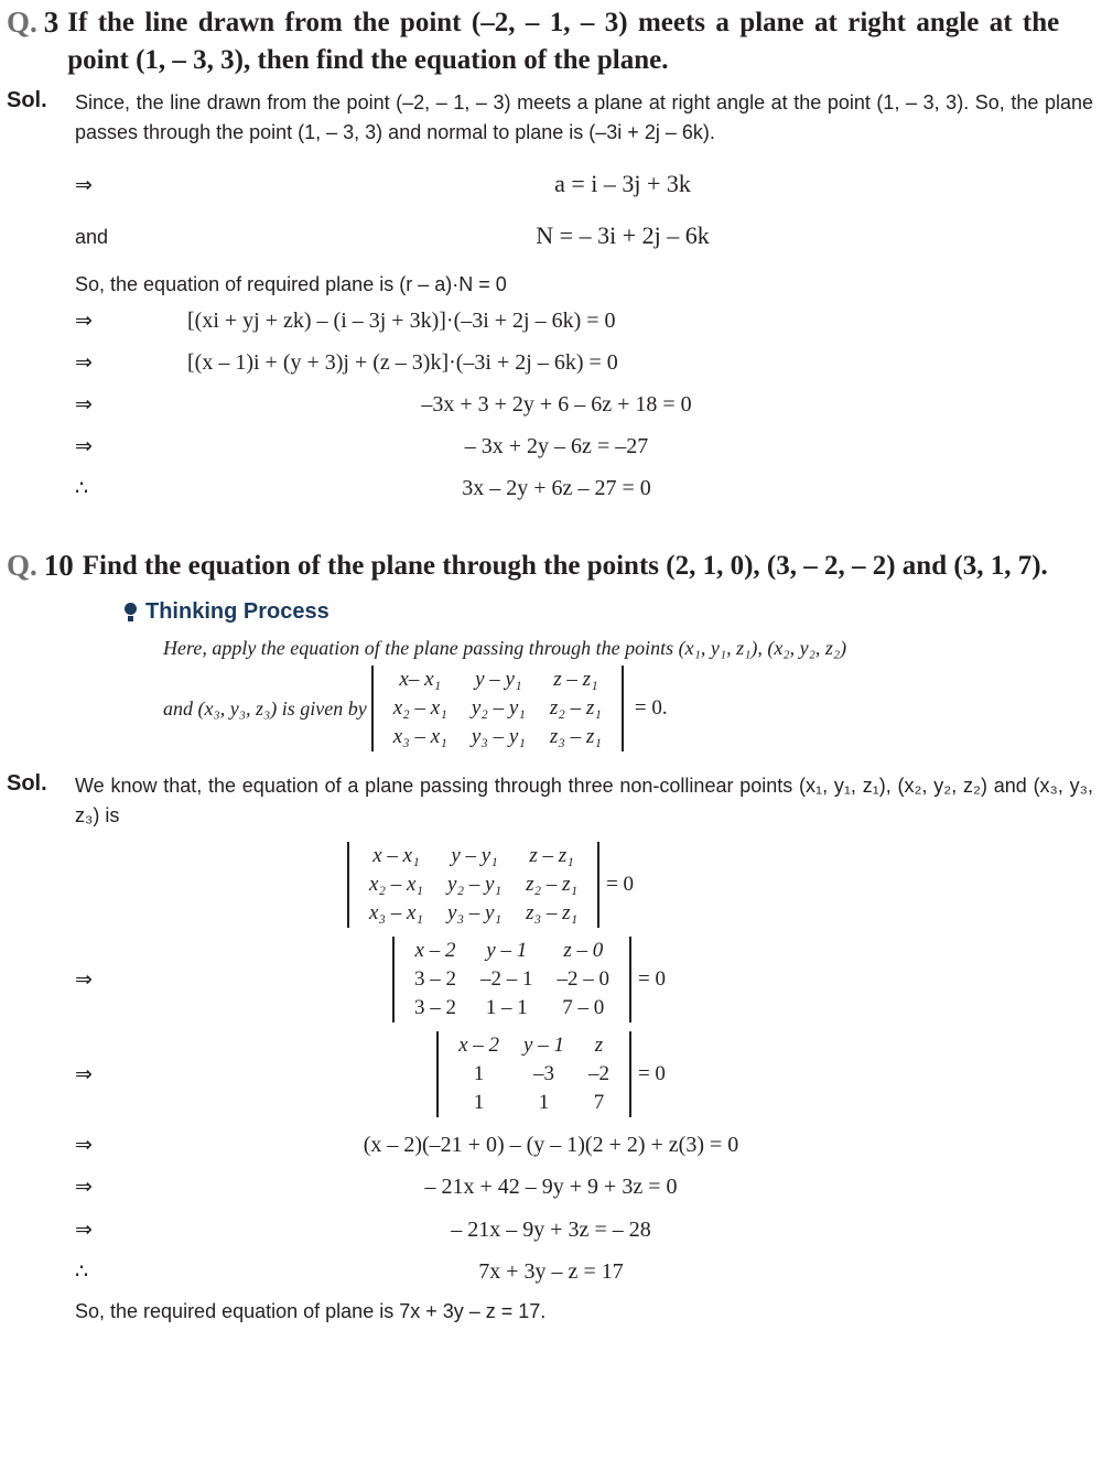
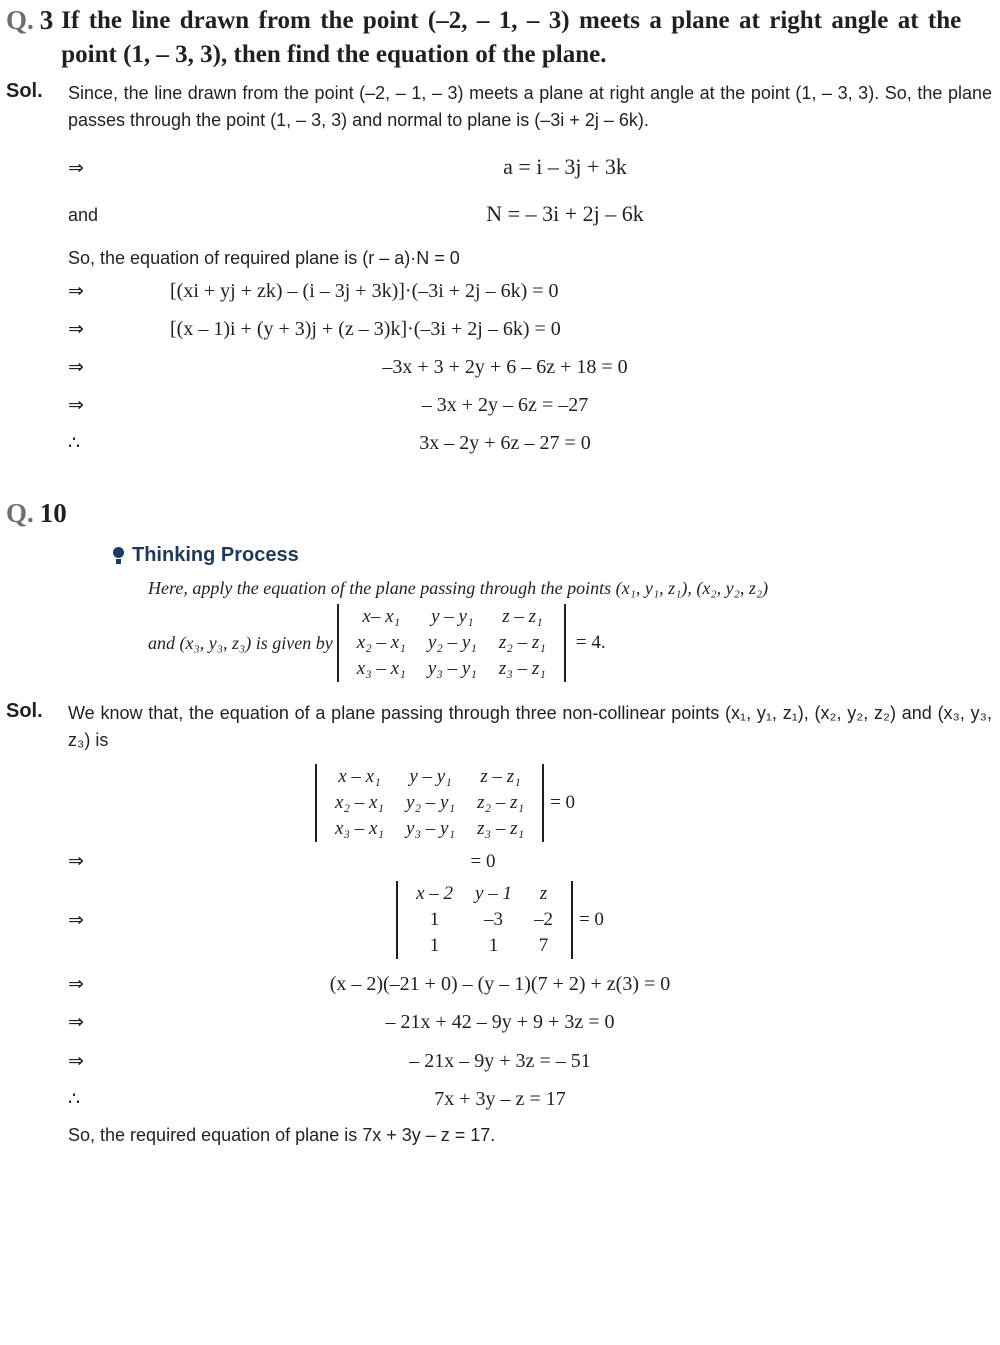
  Q.
  3
  If the line drawn from the point (–2, – 1, – 3) meets a plane at right angle at the point (1, – 3, 3), then find the equation of the plane.
  Sol.
  Since, the line drawn from the point (–2, – 1, – 3) meets a plane at right angle at the point (1, – 3, 3). So, the plane passes through the point (1, – 3, 3) and normal to plane is (–3i + 2j – 6k).
  ⇒
  a = i – 3j + 3k
  and
  N = – 3i + 2j – 6k
  So, the equation of required plane is (r – a)·N = 0
  ⇒
  [(xi + yj + zk) – (i – 3j + 3k)]·(–3i + 2j – 6k) = 0
  ⇒
  [(x – 1)i + (y + 3)j + (z – 3)k]·(–3i + 2j – 6k) = 0
  ⇒
  –3x + 3 + 2y + 6 – 6z + 18 = 0
  ⇒
  – 3x + 2y – 6z = –27
  ∴
  3x – 2y + 6z – 27 = 0
  Q.
  10
- Find the equation of the plane through the points (2, 1, 0), (3, – 2, – 2) and (3, 1, 7).
  Thinking Process
  Here, apply the equation of the plane passing through the points (x₁, y₁, z₁), (x₂, y₂, z₂)
  and (x₃, y₃, z₃) is given by
  x– x₁	y – y₁	z – z₁
  x₂ – x₁	y₂ – y₁	z₂ – z₁
  x₃ – x₁	y₃ – y₁	z₃ – z₁
- = 0.
+ = 4.
  Sol.
  We know that, the equation of a plane passing through three non-collinear points (x₁, y₁, z₁), (x₂, y₂, z₂) and (x₃, y₃, z₃) is
  x – x₁	y – y₁	z – z₁
  x₂ – x₁	y₂ – y₁	z₂ – z₁
  x₃ – x₁	y₃ – y₁	z₃ – z₁
  = 0
  ⇒
- x – 2	y – 1	z – 0
- 3 – 2	–2 – 1	–2 – 0
- 3 – 2	1 – 1	7 – 0
  = 0
  ⇒
  x – 2	y – 1	z
  1	–3	–2
  1	1	7
  = 0
  ⇒
- (x – 2)(–21 + 0) – (y – 1)(2 + 2) + z(3) = 0
+ (x – 2)(–21 + 0) – (y – 1)(7 + 2) + z(3) = 0
  ⇒
  – 21x + 42 – 9y + 9 + 3z = 0
  ⇒
- – 21x – 9y + 3z = – 28
+ – 21x – 9y + 3z = – 51
  ∴
  7x + 3y – z = 17
  So, the required equation of plane is 7x + 3y – z = 17.
